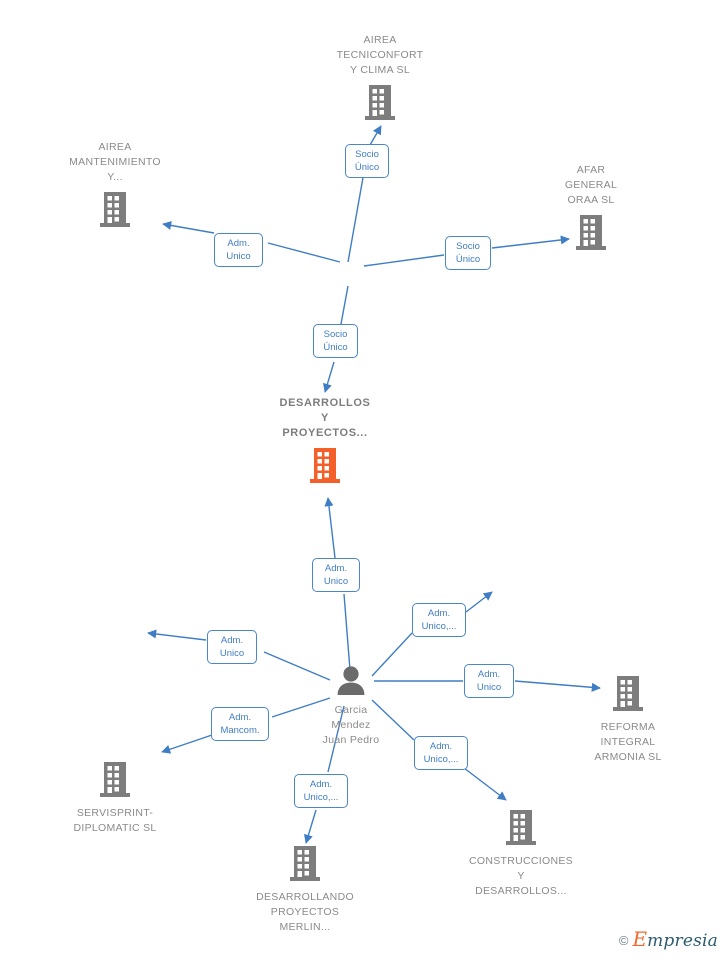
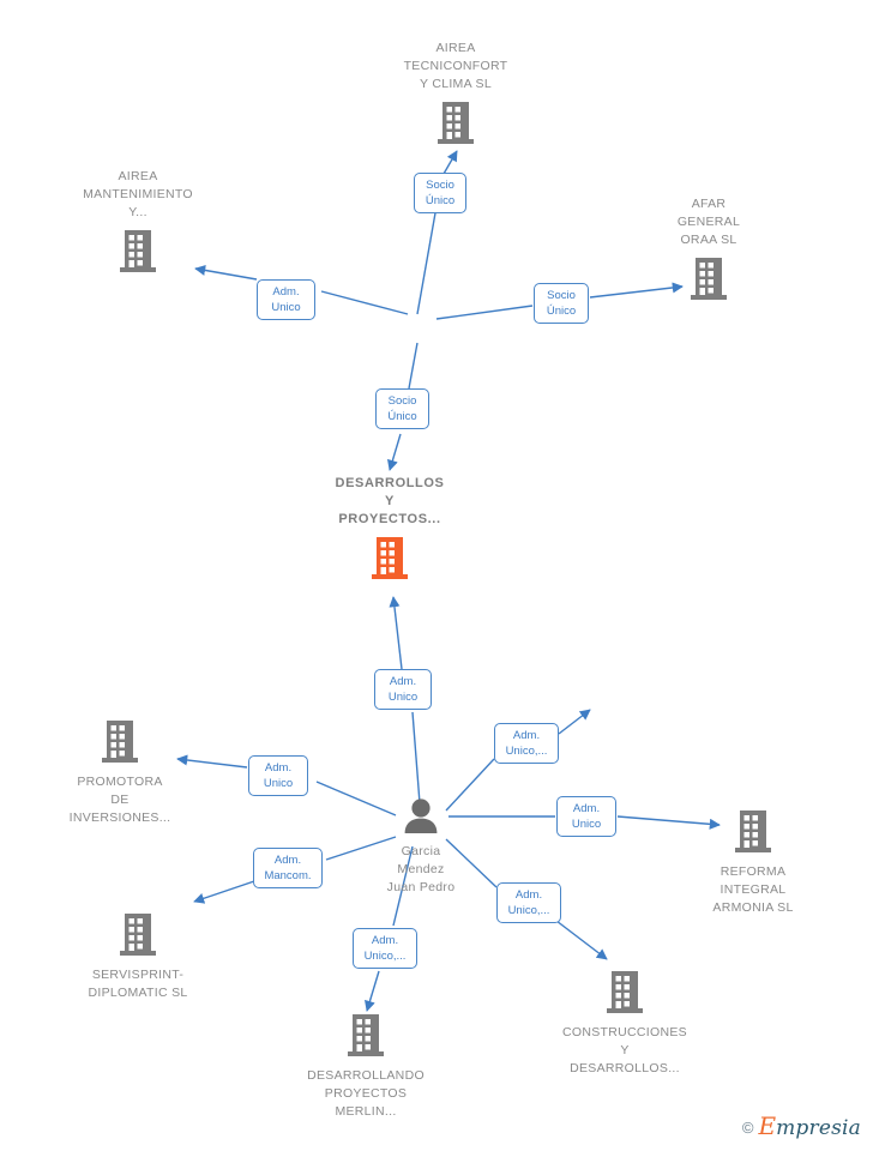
  AIREA
  TECNICONFORT
  Y CLIMA SL
  AIREA
  MANTENIMIENTO
  Y...
  AFAR
  GENERAL
  ORAA SL
  DESARROLLOS
  Y
  PROYECTOS...
  Garcia
  Mendez
  Juan Pedro
  REFORMA
  INTEGRAL
  ARMONIA SL
  CONSTRUCCIONES
  Y
  DESARROLLOS...
  DESARROLLANDO
  PROYECTOS
  MERLIN...
  SERVISPRINT-
  DIPLOMATIC SL
+ PROMOTORA
+ DE
+ INVERSIONES...
  Socio
  Único
  Adm.
  Unico
  Socio
  Único
  Socio
  Único
  Adm.
  Unico
  Adm.
  Unico,...
  Adm.
  Unico
  Adm.
  Unico,...
  Adm.
  Unico,...
  Adm.
  Mancom.
  Adm.
  Unico
  ©
  E
  mpresia
